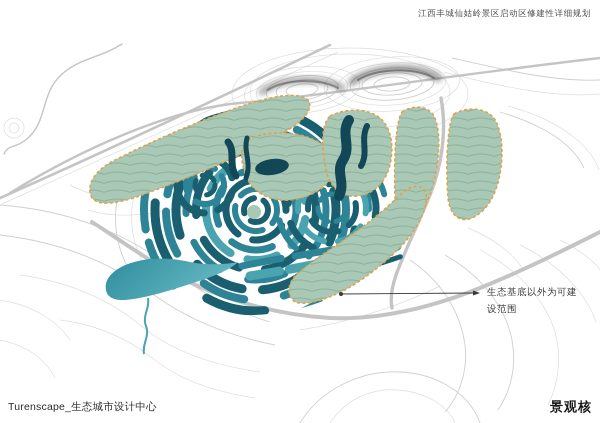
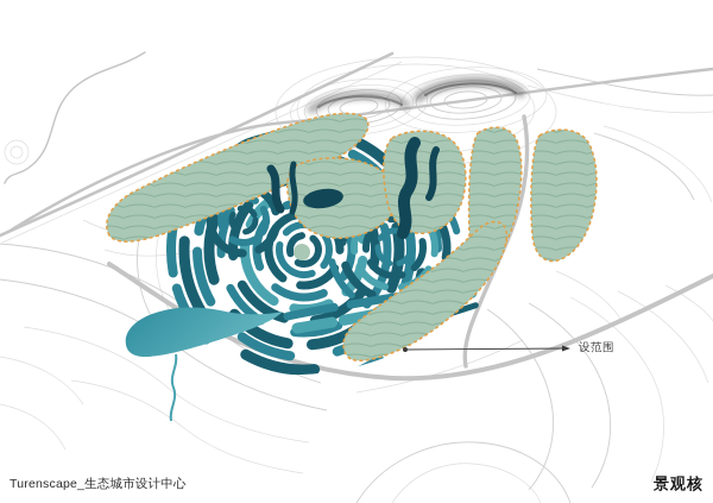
- 江西丰城仙姑岭景区启动区修建性详细规划
- 生态基底以外为可建
  设范围
  Turenscape_生态城市设计中心
  景观核
